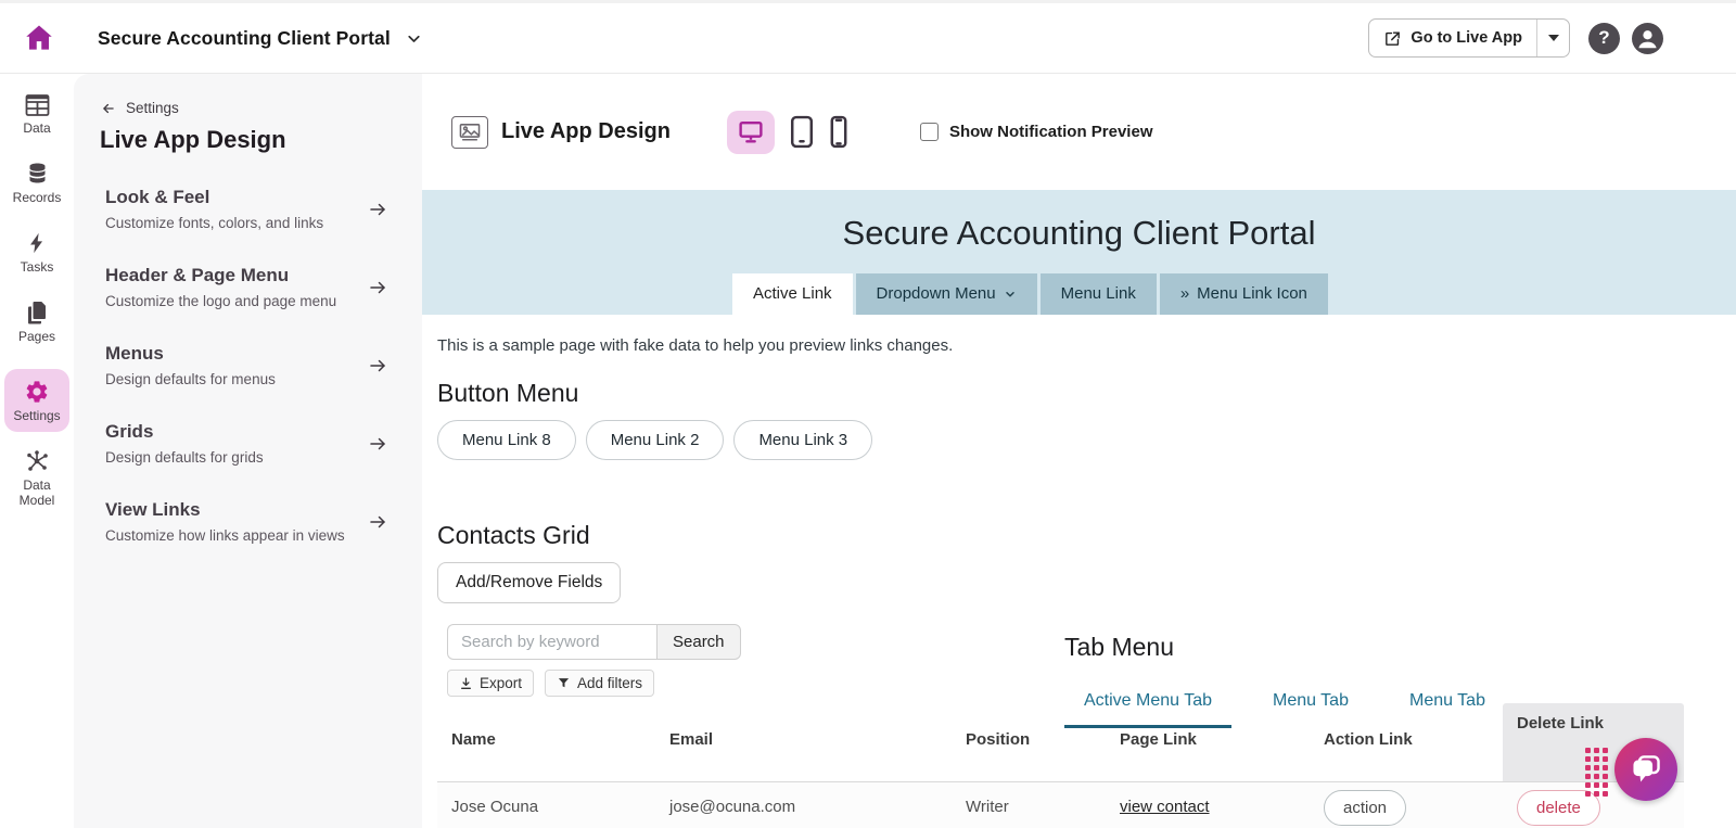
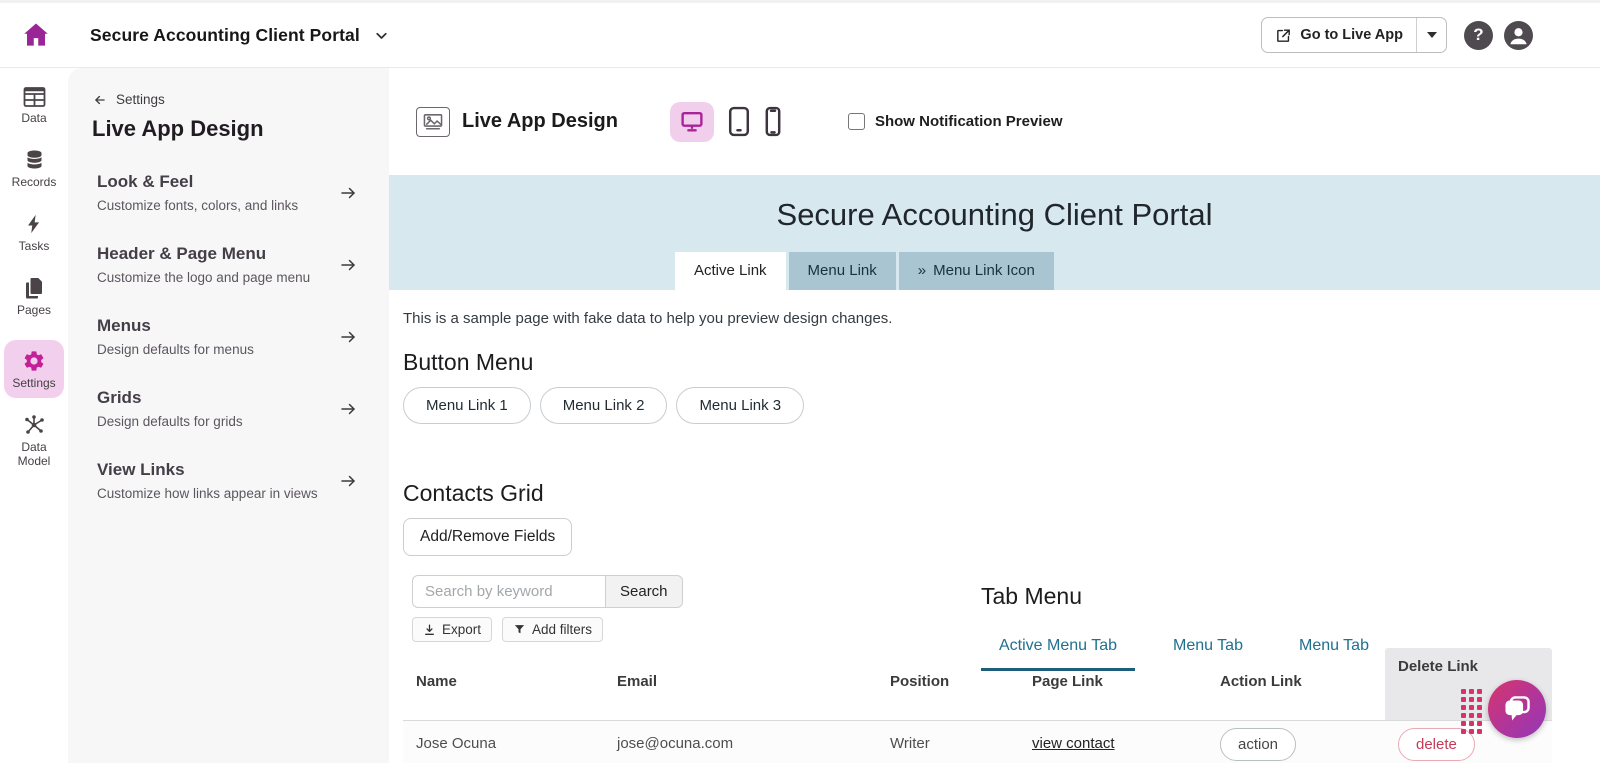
  Secure Accounting Client Portal
  Go to Live App
  ?
  Data
  Records
  Tasks
  Pages
  Settings
  Data Model
  Settings
  Live App Design
  Look & Feel
  Customize fonts, colors, and links
  Header & Page Menu
  Customize the logo and page menu
  Menus
  Design defaults for menus
  Grids
  Design defaults for grids
  View Links
  Customize how links appear in views
  Live App Design
  Show Notification Preview
  Secure Accounting Client Portal
  Active Link
- Dropdown Menu
  Menu Link
  »
  Menu Link Icon
- This is a sample page with fake data to help you preview links changes.
+ This is a sample page with fake data to help you preview design changes.
  Button Menu
- Menu Link 8
+ Menu Link 1
  Menu Link 2
  Menu Link 3
  Tab Menu
  Active Menu Tab
  Menu Tab
  Menu Tab
  Contacts Grid
  Add/Remove Fields
  Search by keyword
  Search
  Export
  Add filters
  Name
  Email
  Position
  Page Link
  Action Link
  Delete Link
  Jose Ocuna
  jose@ocuna.com
  Writer
  view contact
  action
  delete
